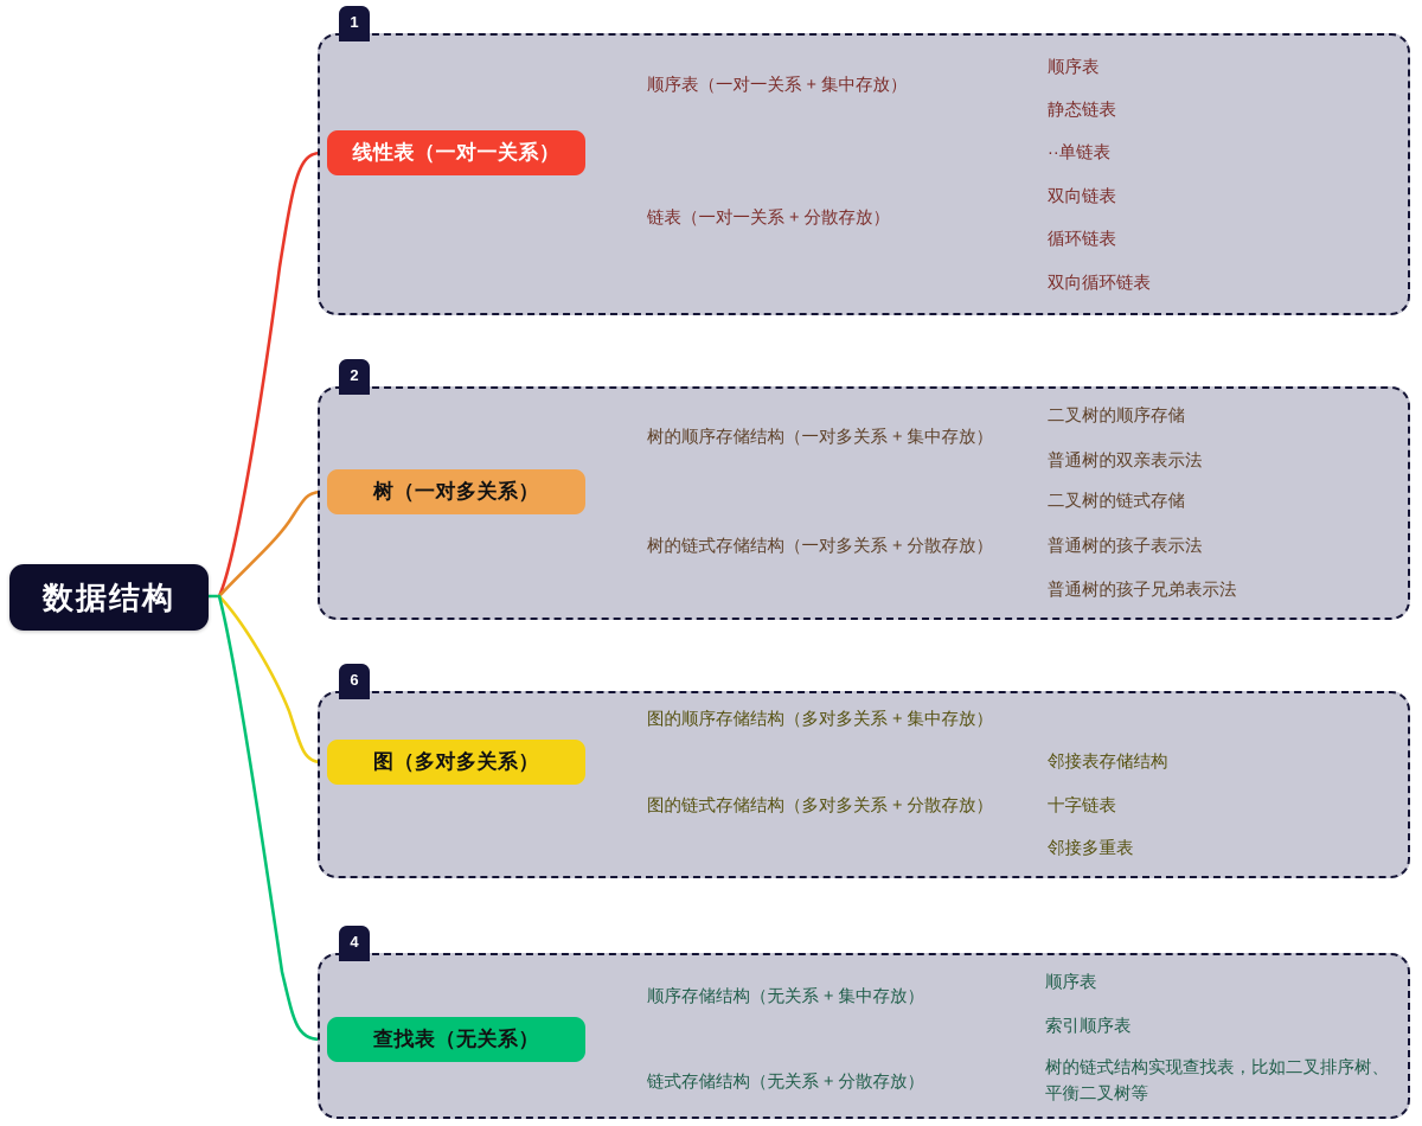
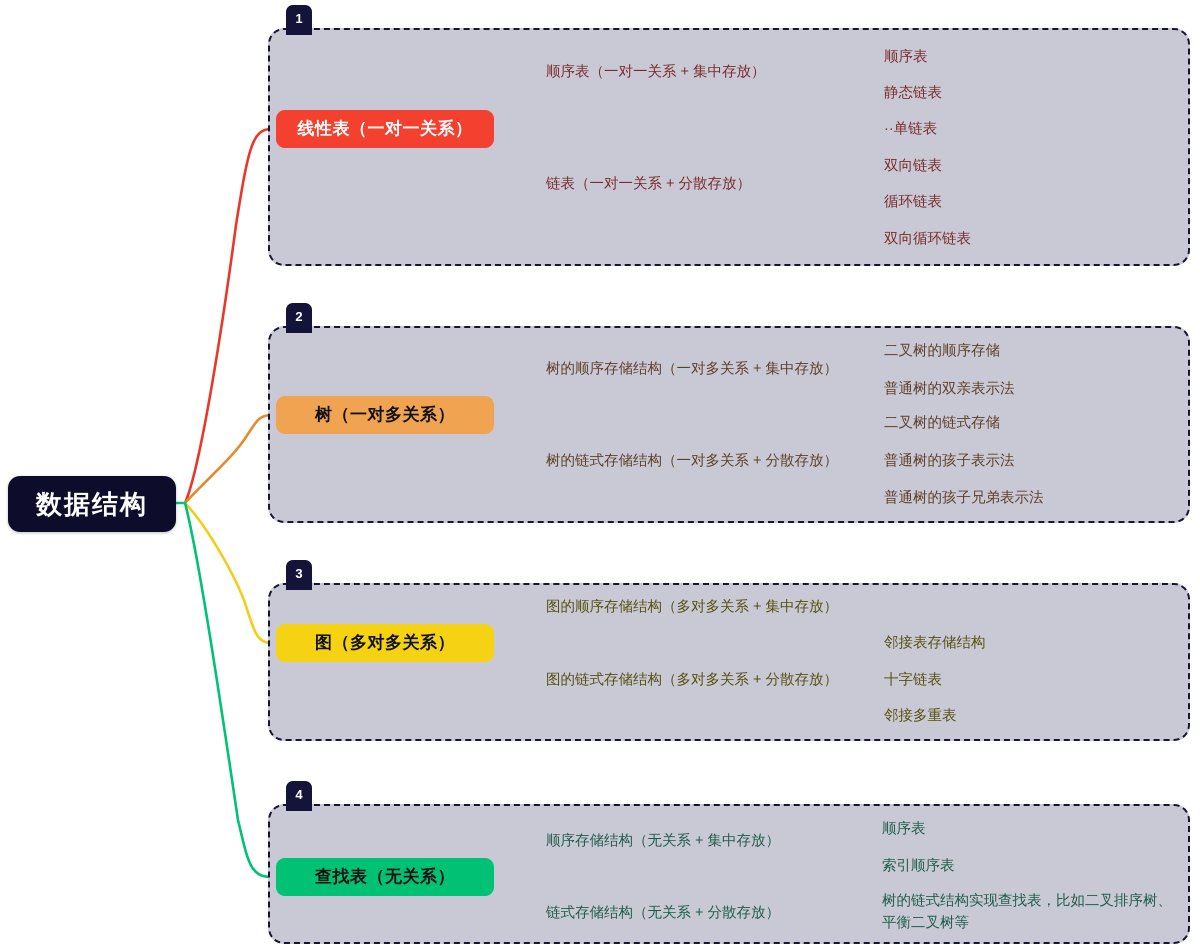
  数据结构
  1
  线性表（一对一关系）
  顺序表（一对一关系 + 集中存放）
  链表（一对一关系 + 分散存放）
  顺序表
  静态链表
  ··单链表
  双向链表
  循环链表
  双向循环链表
  2
  树（一对多关系）
  树的顺序存储结构（一对多关系 + 集中存放）
  树的链式存储结构（一对多关系 + 分散存放）
  二叉树的顺序存储
  普通树的双亲表示法
  二叉树的链式存储
  普通树的孩子表示法
  普通树的孩子兄弟表示法
- 6
+ 3
  图（多对多关系）
  图的顺序存储结构（多对多关系 + 集中存放）
  图的链式存储结构（多对多关系 + 分散存放）
  邻接表存储结构
  十字链表
  邻接多重表
  4
  查找表（无关系）
  顺序存储结构（无关系 + 集中存放）
  链式存储结构（无关系 + 分散存放）
  顺序表
  索引顺序表
  树的链式结构实现查找表，比如二叉排序树、平衡二叉树等
